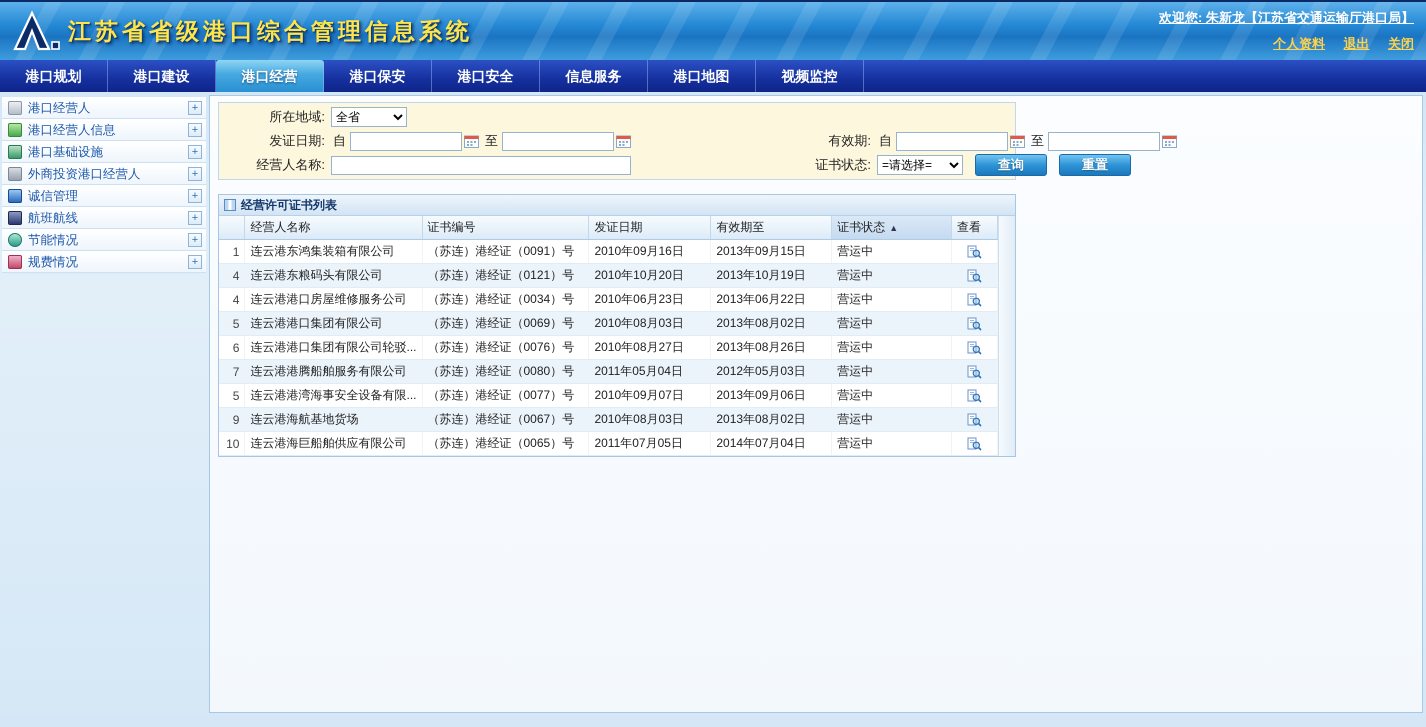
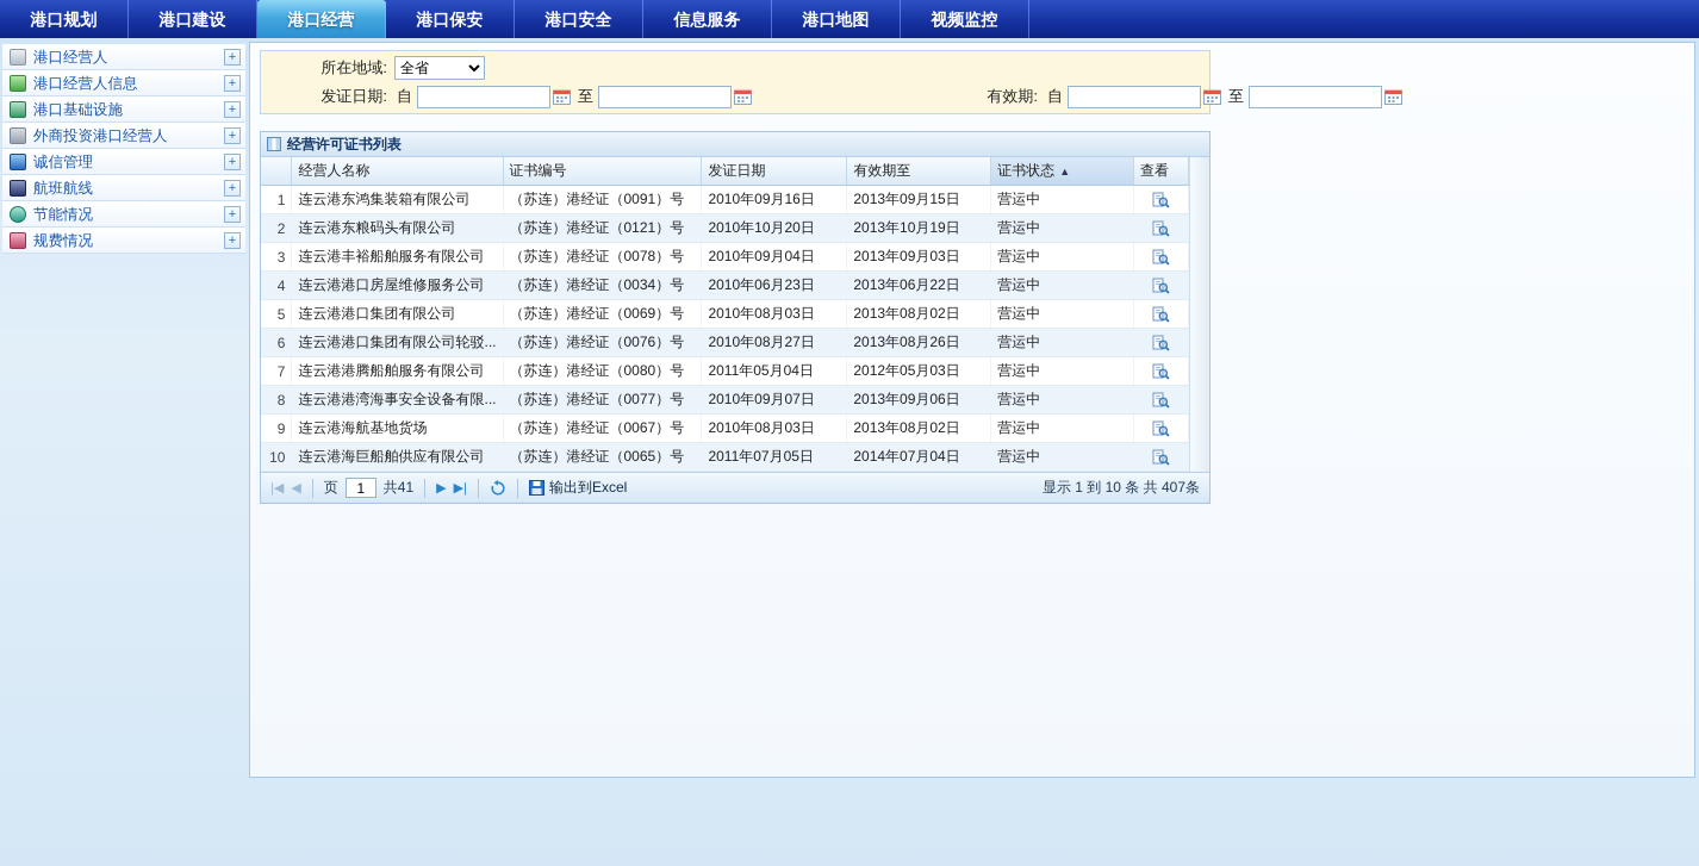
- 江苏省省级港口综合管理信息系统
- 欢迎您: 朱新龙【江苏省交通运输厅港口局】
- 个人资料 退出 关闭
  港口规划
  港口建设
  港口经营
  港口保安
  港口安全
  信息服务
  港口地图
  视频监控
  港口经营人
  港口经营人信息
  港口基础设施
  外商投资港口经营人
  诚信管理
  航班航线
  节能情况
  规费情况
  所在地域:
  全省
  发证日期:
  自
  至
  有效期:
  自
  至
- 经营人名称:
- 证书状态:
- =请选择=
- 查询
- 重置
  经营许可证书列表
  	经营人名称	证书编号	发证日期	有效期至	证书状态 ▲	查看
  1	连云港东鸿集装箱有限公司	（苏连）港经证（0091）号	2010年09月16日	2013年09月15日	营运中
- 4	连云港东粮码头有限公司	（苏连）港经证（0121）号	2010年10月20日	2013年10月19日	营运中
+ 2	连云港东粮码头有限公司	（苏连）港经证（0121）号	2010年10月20日	2013年10月19日	营运中
+ 3	连云港丰裕船舶服务有限公司	（苏连）港经证（0078）号	2010年09月04日	2013年09月03日	营运中
  4	连云港港口房屋维修服务公司	（苏连）港经证（0034）号	2010年06月23日	2013年06月22日	营运中
  5	连云港港口集团有限公司	（苏连）港经证（0069）号	2010年08月03日	2013年08月02日	营运中
  6	连云港港口集团有限公司轮驳...	（苏连）港经证（0076）号	2010年08月27日	2013年08月26日	营运中
  7	连云港港腾船舶服务有限公司	（苏连）港经证（0080）号	2011年05月04日	2012年05月03日	营运中
- 5	连云港港湾海事安全设备有限...	（苏连）港经证（0077）号	2010年09月07日	2013年09月06日	营运中
+ 8	连云港港湾海事安全设备有限...	（苏连）港经证（0077）号	2010年09月07日	2013年09月06日	营运中
  9	连云港海航基地货场	（苏连）港经证（0067）号	2010年08月03日	2013年08月02日	营运中
  10	连云港海巨船舶供应有限公司	（苏连）港经证（0065）号	2011年07月05日	2014年07月04日	营运中
+ 页
+ 1
+ 共41
+ 输出到Excel
+ 显示 1 到 10 条 共 407条
